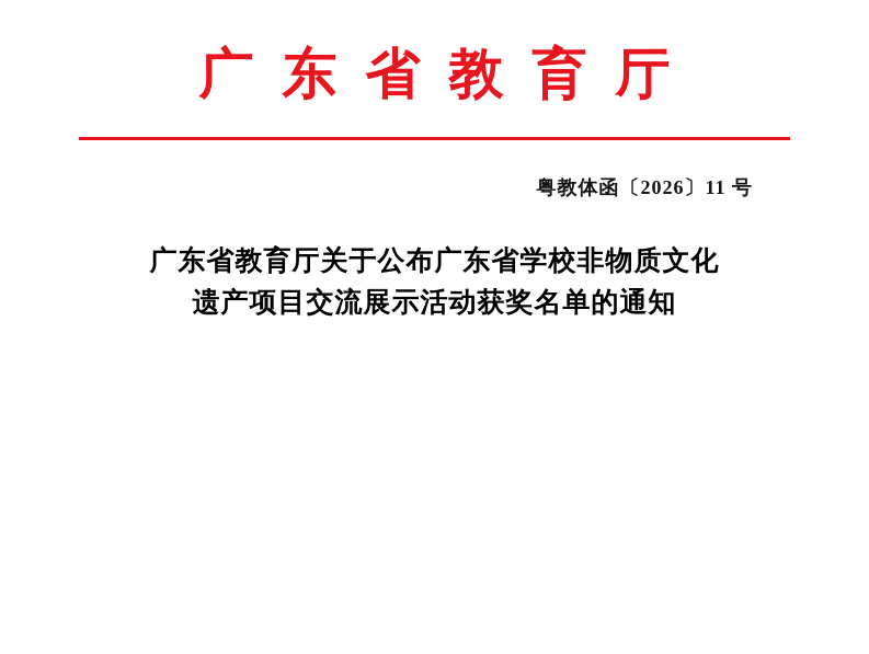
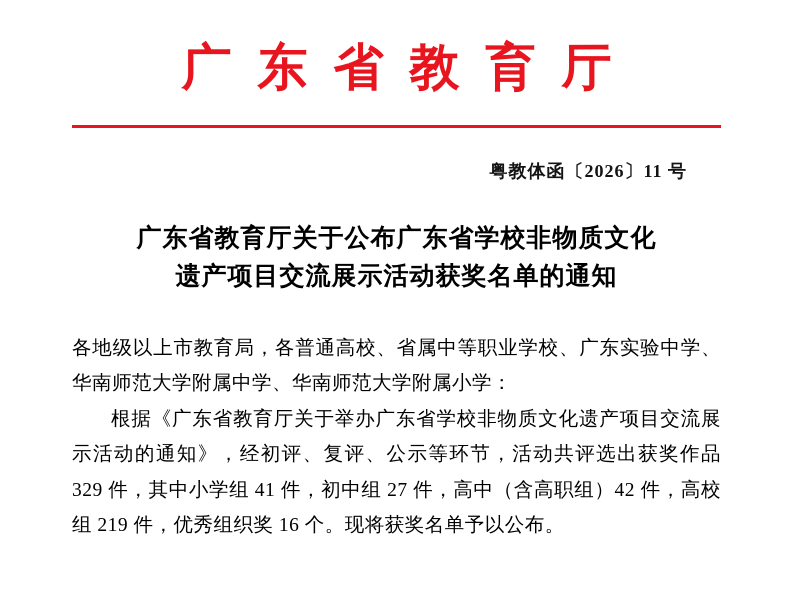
  广东省教育厅
  粤教体函〔2026〕11 号
  广东省教育厅关于公布广东省学校非物质文化
  遗产项目交流展示活动获奖名单的通知
+ 各地级以上市教育局，各普通高校、省属中等职业学校、广东实验中学、华南师范大学附属中学、华南师范大学附属小学：
+ 根据《广东省教育厅关于举办广东省学校非物质文化遗产项目交流展示活动的通知》，经初评、复评、公示等环节，活动共评选出获奖作品 329 件，其中小学组 41 件，初中组 27 件，高中（含高职组）42 件，高校组 219 件，优秀组织奖 16 个。现将获奖名单予以公布。
